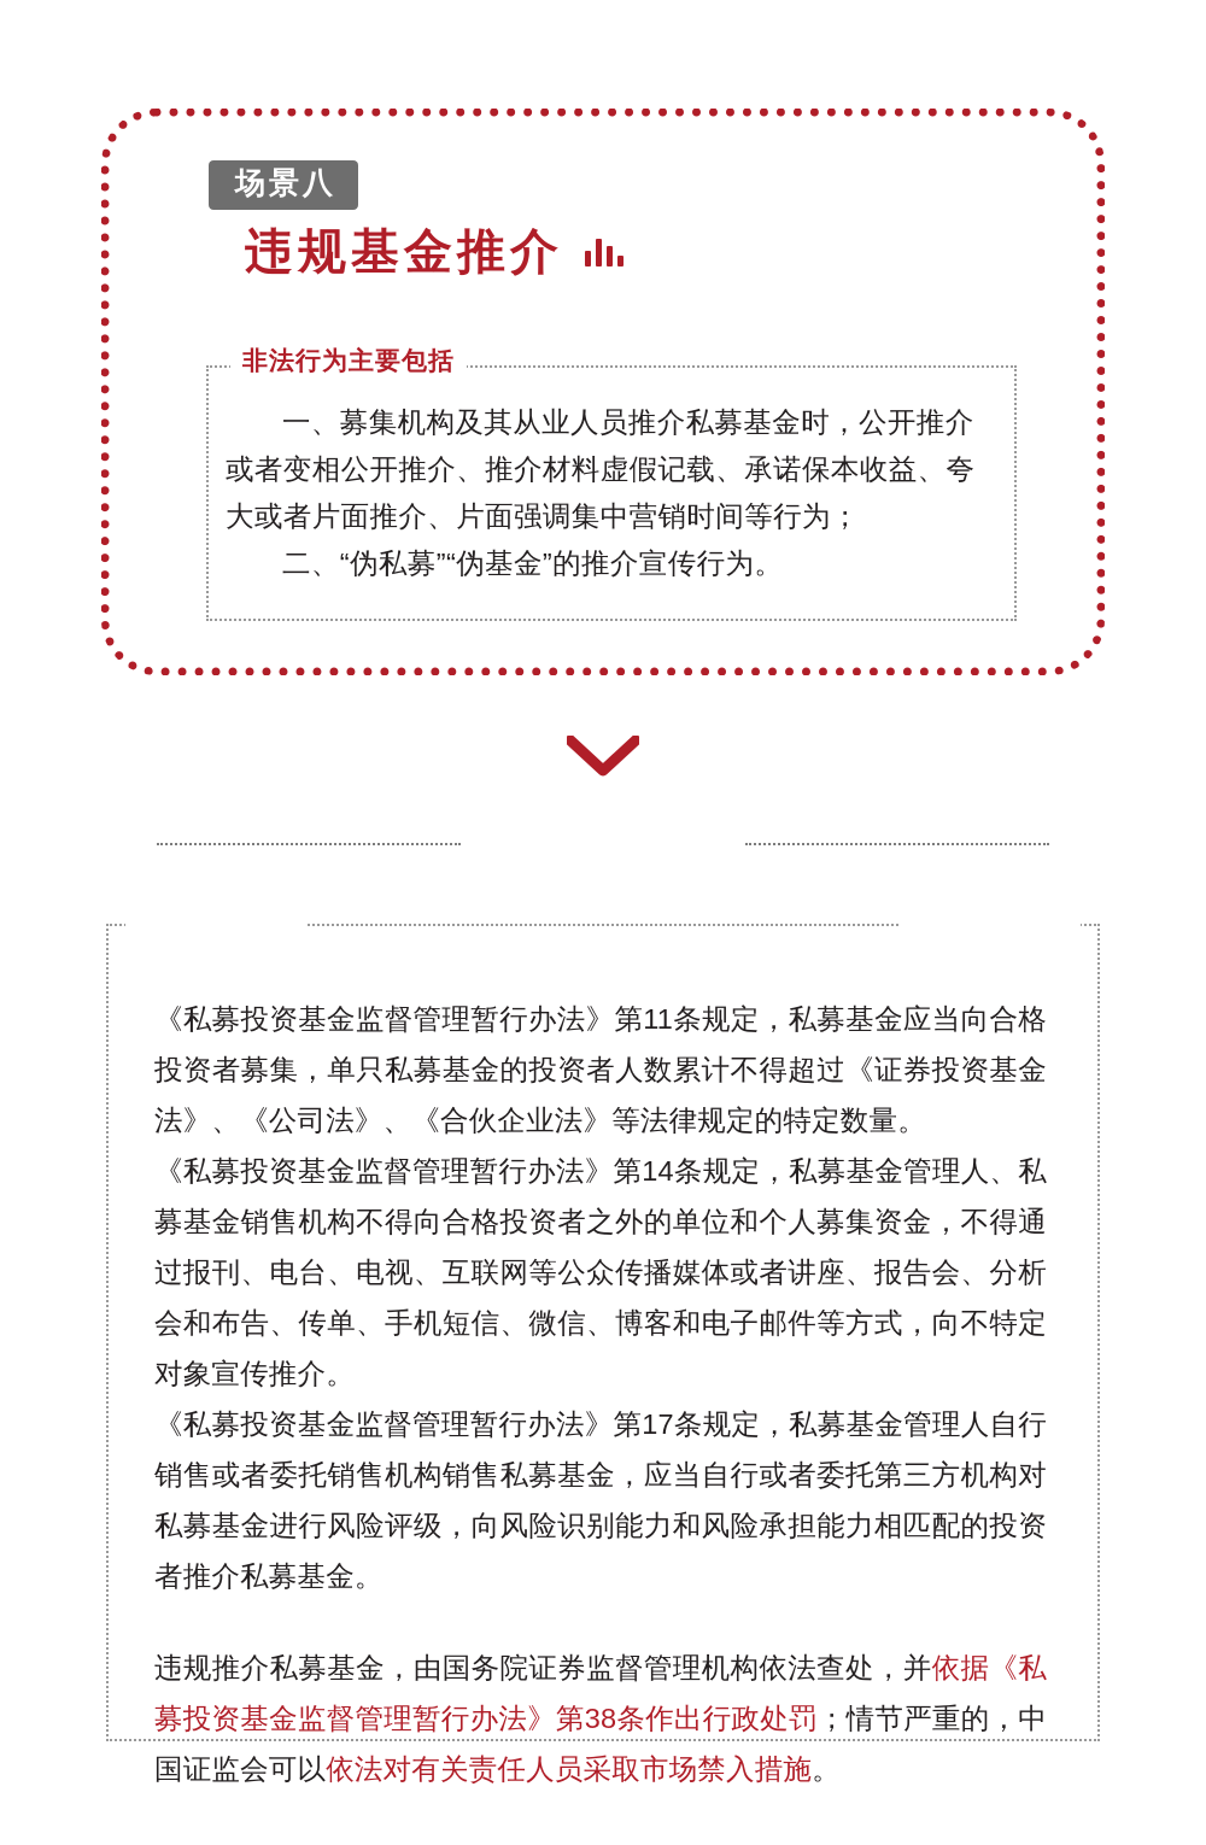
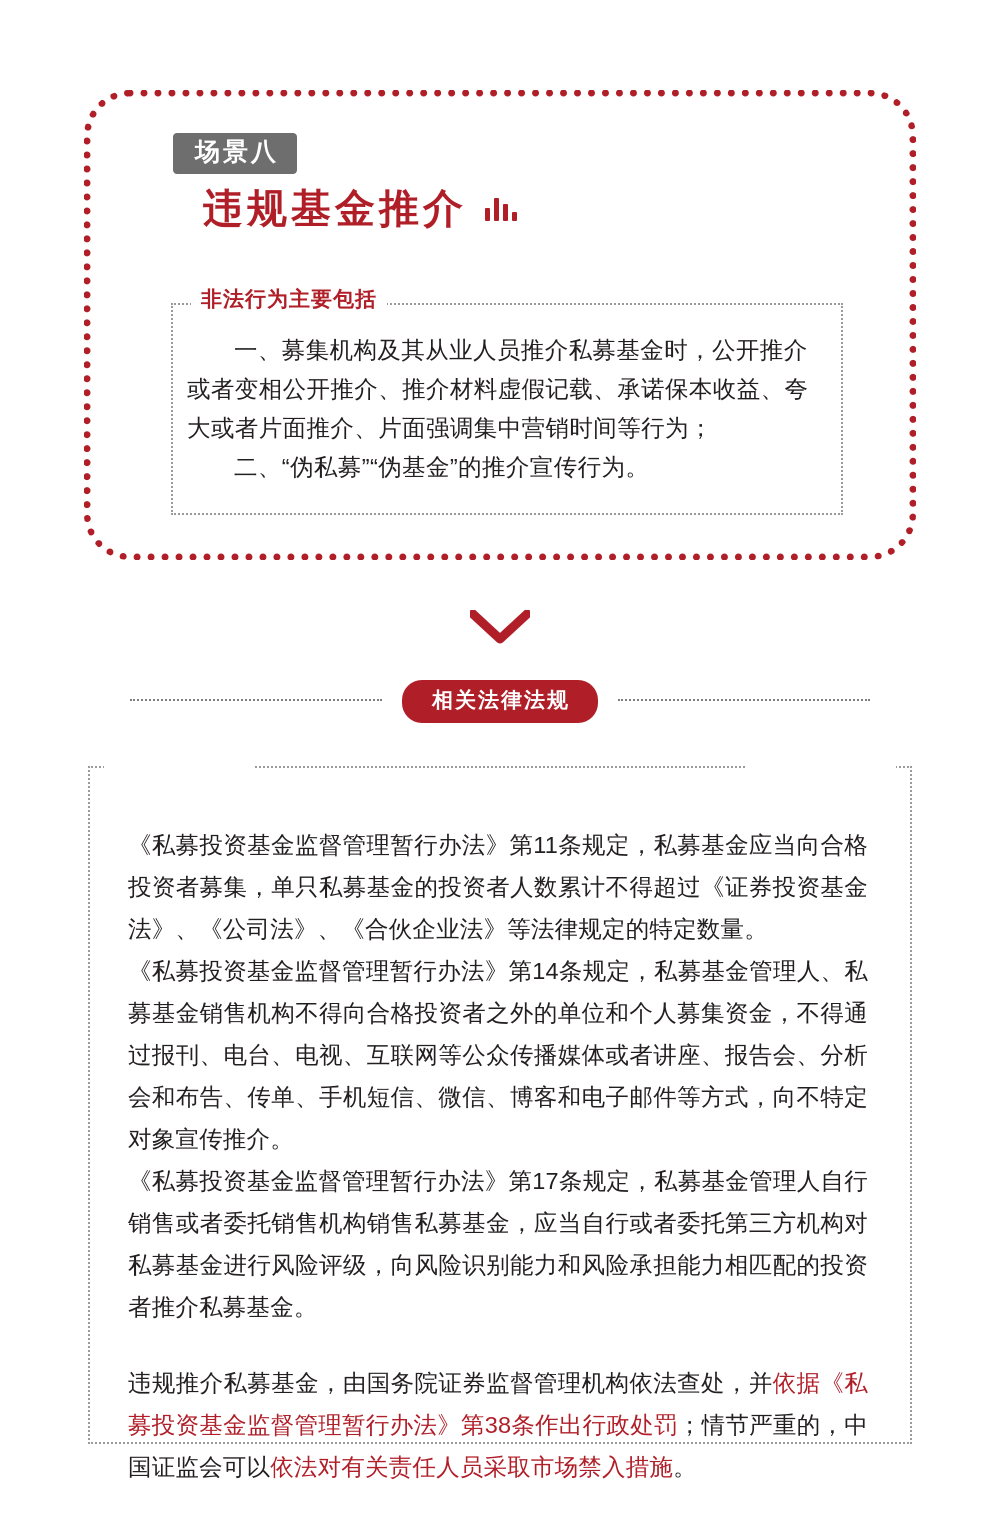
  场景八
  违规基金推介
  非法行为主要包括
  一、募集机构及其从业人员推介私募基金时，公开推介或者变相公开推介、推介材料虚假记载、承诺保本收益、夸大或者片面推介、片面强调集中营销时间等行为；
  二、“伪私募”“伪基金”的推介宣传行为。
+ 相关法律法规
  《私募投资基金监督管理暂行办法》第11条规定，私募基金应当向合格投资者募集，单只私募基金的投资者人数累计不得超过《证券投资基金法》、《公司法》、《合伙企业法》等法律规定的特定数量。
  《私募投资基金监督管理暂行办法》第14条规定，私募基金管理人、私募基金销售机构不得向合格投资者之外的单位和个人募集资金，不得通过报刊、电台、电视、互联网等公众传播媒体或者讲座、报告会、分析会和布告、传单、手机短信、微信、博客和电子邮件等方式，向不特定对象宣传推介。
  《私募投资基金监督管理暂行办法》第17条规定，私募基金管理人自行销售或者委托销售机构销售私募基金，应当自行或者委托第三方机构对私募基金进行风险评级，向风险识别能力和风险承担能力相匹配的投资者推介私募基金。
  违规推介私募基金，由国务院证券监督管理机构依法查处，并依据《私募投资基金监督管理暂行办法》第38条作出行政处罚；情节严重的，中国证监会可以依法对有关责任人员采取市场禁入措施。
